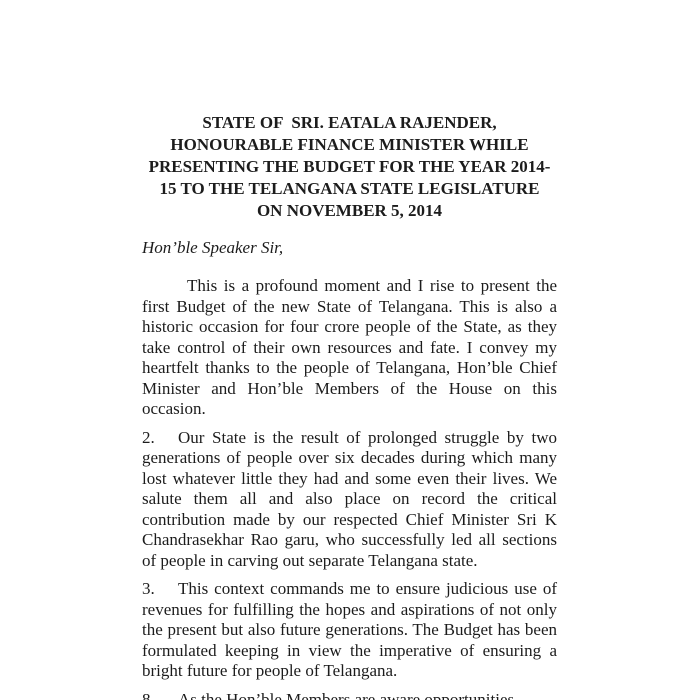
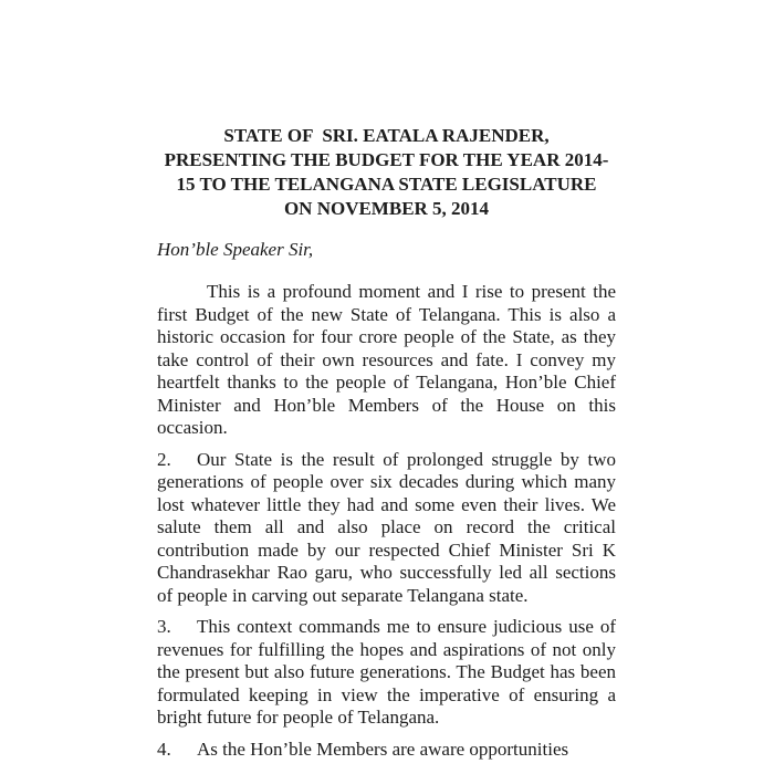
  STATE OF SRI. EATALA RAJENDER,
- HONOURABLE FINANCE MINISTER WHILE
  PRESENTING THE BUDGET FOR THE YEAR 2014-
  15 TO THE TELANGANA STATE LEGISLATURE
  ON NOVEMBER 5, 2014
  Hon’ble Speaker Sir,
  This is a profound moment and I rise to present the first Budget of the new State of Telangana. This is also a historic occasion for four crore people of the State, as they take control of their own resources and fate. I convey my heartfelt thanks to the people of Telangana, Hon’ble Chief Minister and Hon’ble Members of the House on this occasion.
  2. Our State is the result of prolonged struggle by two generations of people over six decades during which many lost whatever little they had and some even their lives. We salute them all and also place on record the critical contribution made by our respected Chief Minister Sri K Chandrasekhar Rao garu, who successfully led all sections of people in carving out separate Telangana state.
  3. This context commands me to ensure judicious use of revenues for fulfilling the hopes and aspirations of not only the present but also future generations. The Budget has been formulated keeping in view the imperative of ensuring a bright future for people of Telangana.
- 8. As the Hon’ble Members are aware opportunities
+ 4. As the Hon’ble Members are aware opportunities
